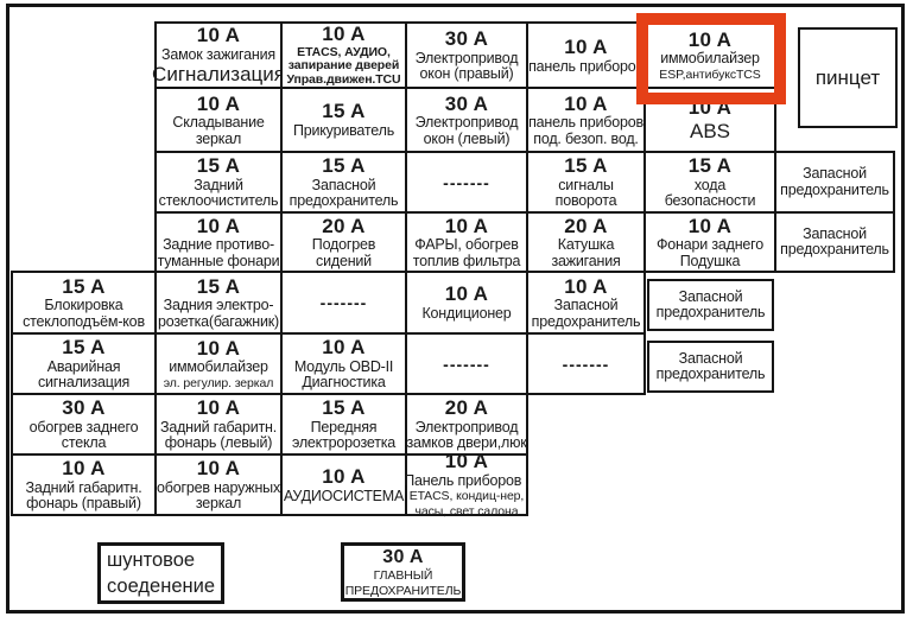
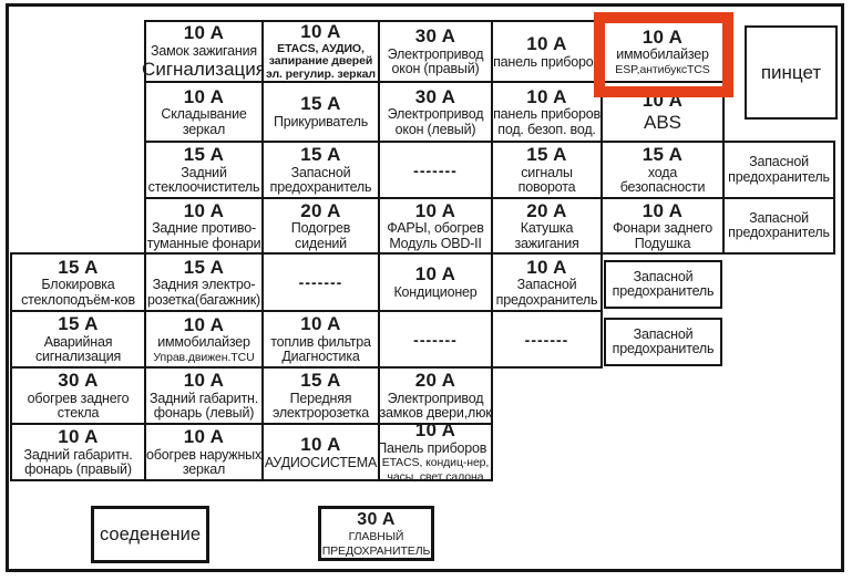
  10 A
  Замок зажигания
  Сигнализаци
  10 A
  ETACS, АУДИО,
  запирание дверей
- Управ.движен.TCU
+ эл. регулир. зеркал
  30 A
  Электропривод
  окон (правый)
  10 A
  панель приборов
  10 A
  иммобилайзер
  ESP,антибуксTCS
  10 A
  Складывание
  зеркал
  15 A
  Прикуриватель
  30 A
  Электропривод
  окон (левый)
  10 A
  панель приборов
  под. безоп. вод.
  10 A
  ABS
  15 A
  Задний
  стеклоочиститель
  15 A
  Запасной
  предохранитель
  -------
  15 A
  сигналы
  поворота
  15 A
  хода
  безопасности
  Запасной
  предохранитель
  10 A
  Задние противо-
  туманные фонари
  20 A
  Подогрев
  сидений
  10 A
  ФАРЫ, обогрев
- топлив фильтра
+ Модуль OBD-II
  20 A
  Катушка
  зажигания
  10 A
  Фонари заднего
  Подушка
  Запасной
  предохранитель
  15 A
  Блокировка
  стеклоподъём-ков
  15 A
  Задния электро-
  розетка(багажник)
  -------
  10 A
  Кондиционер
  10 A
  Запасной
  предохранитель
  Запасной
  предохранитель
  15 A
  Аварийная
  сигнализация
  10 A
  иммобилайзер
- эл. регулир. зеркал
+ Управ.движен.TCU
  10 A
- Модуль OBD-II
+ топлив фильтра
  Диагностика
  -------
  -------
  Запасной
  предохранитель
  30 A
  обогрев заднего
  стекла
  10 A
  Задний габаритн.
  фонарь (левый)
  15 A
  Передняя
  электророзетка
  20 A
  Электропривод
  замков двери,люк
  10 A
  Задний габаритн.
  фонарь (правый)
  10 A
  обогрев наружных
  зеркал
  10 A
  АУДИОСИСТЕМА
  10 A
  Панель приборов ,
  ETACS, кондиц-нер,
  часы, свет салона
  пинцет
- шунтовое
  соеденение
  30 A
  ГЛАВНЫЙ
  ПРЕДОХРАНИТЕЛЬ
